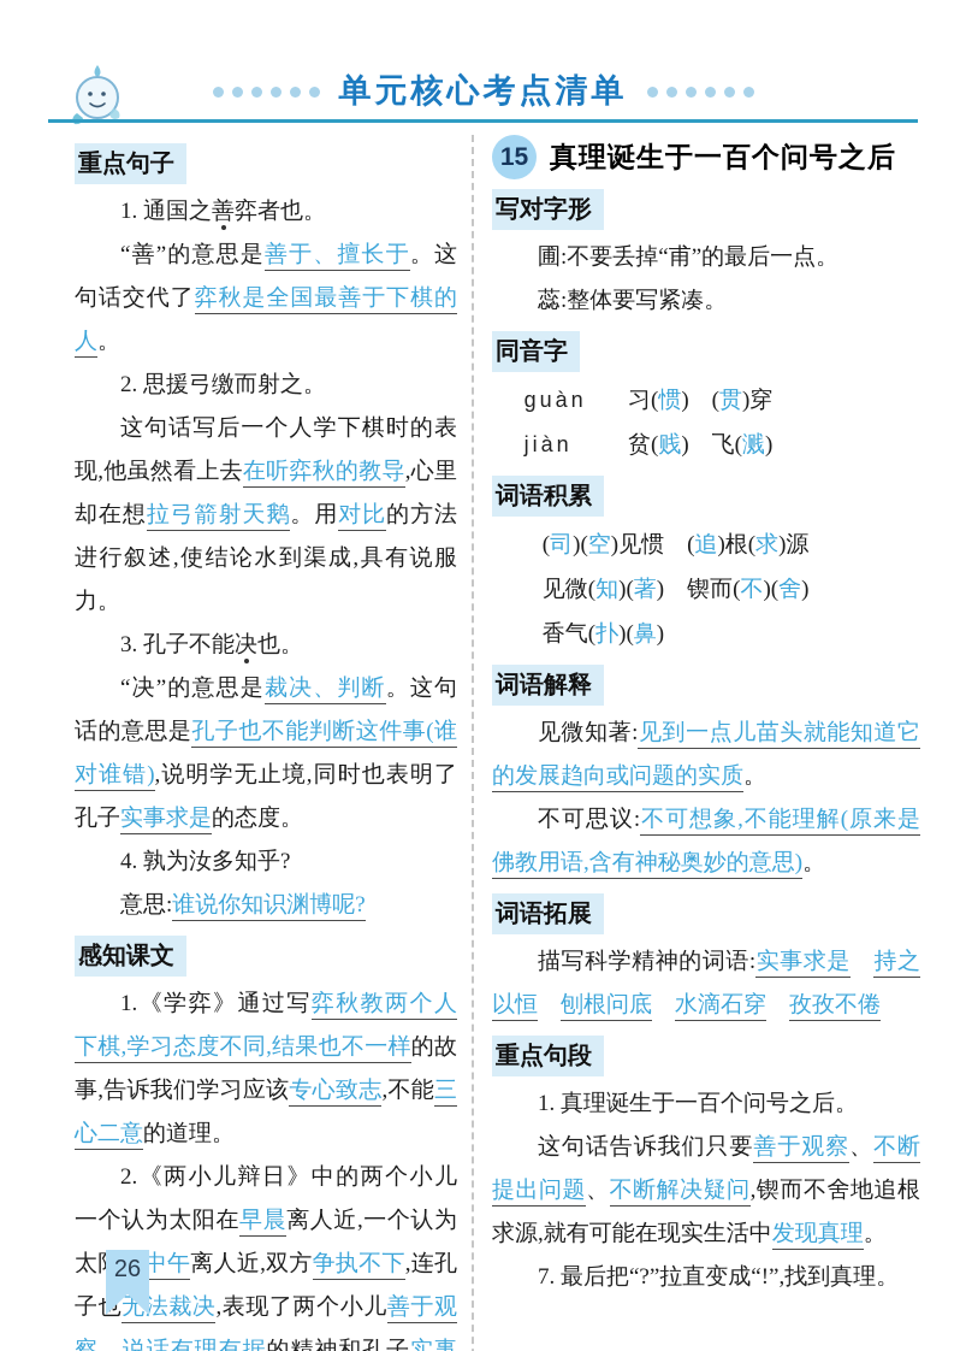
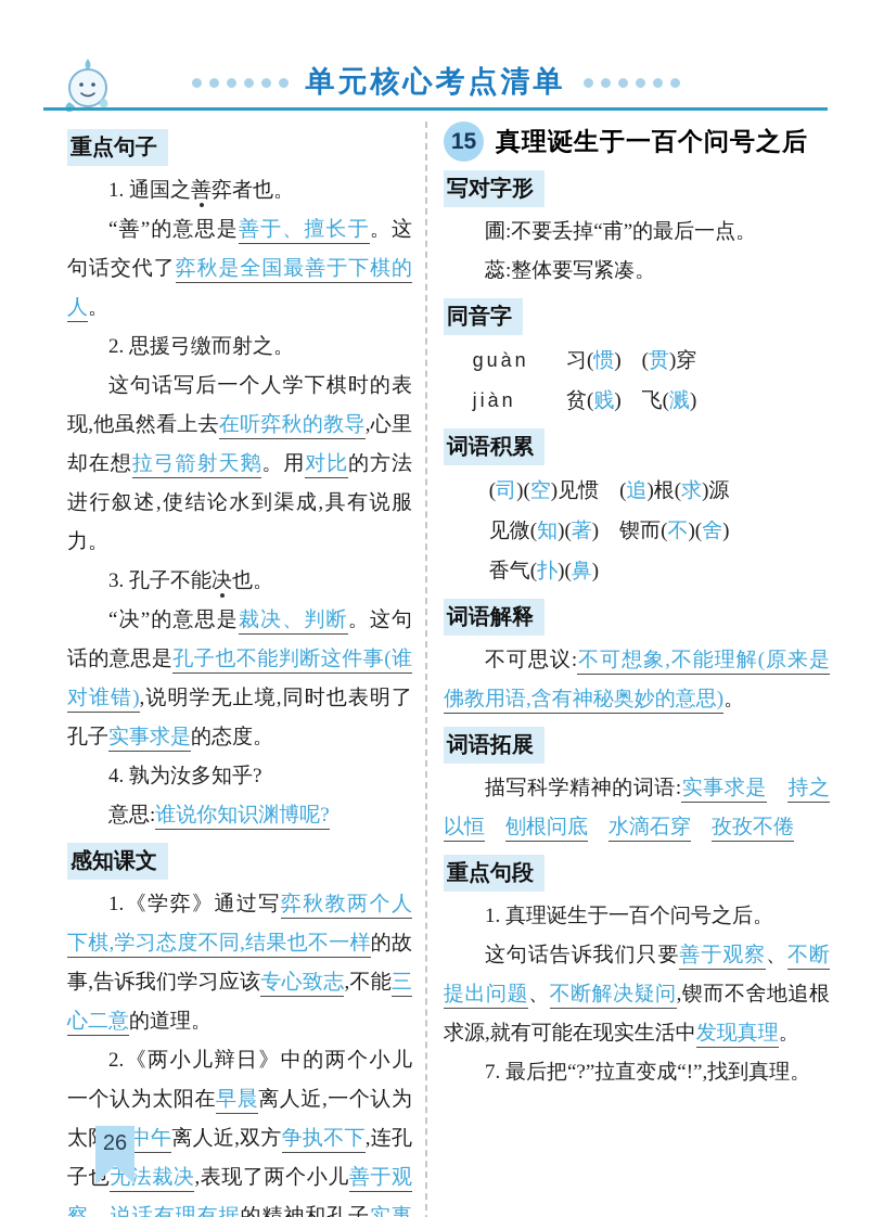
  单元核心考点清单
  重点句子
  1. 通国之善弈者也。
  “善”的意思是善于、擅长于。这句话交代了弈秋是全国最善于下棋的人。
  2. 思援弓缴而射之。
  这句话写后一个人学下棋时的表现,他虽然看上去在听弈秋的教导,心里却在想拉弓箭射天鹅。用对比的方法进行叙述,使结论水到渠成,具有说服力。
  3. 孔子不能决也。
  “决”的意思是裁决、判断。这句话的意思是孔子也不能判断这件事(谁对谁错),说明学无止境,同时也表明了孔子实事求是的态度。
  4. 孰为汝多知乎?
  意思:谁说你知识渊博呢?
  感知课文
  1.《学弈》通过写弈秋教两个人下棋,学习态度不同,结果也不一样的故事,告诉我们学习应该专心致志,不能三心二意的道理。
  2.《两小儿辩日》中的两个小儿一个认为太阳在早晨离人近,一个认为太 中午离人近,双方争执不下,连孔子 无法裁决,表现了两个小儿善于观
  15
  真理诞生于一百个问号之后
  写对字形
  圃:不要丢掉“甫”的最后一点。
  蕊:整体要写紧凑。
  同音字
  guàn 习(惯) (贯)穿
  jiàn 贫(贱) 飞(溅)
  词语积累
  (司)(空)见惯 (追)根(求)源
  见微(知)(著) 锲而(不)(舍)
  香气(扑)(鼻)
  词语解释
- 见微知著:见到一点儿苗头就能知道它的发展趋向或问题的实质。
  不可思议:不可想象,不能理解(原来是佛教用语,含有神秘奥妙的意思)。
  词语拓展
  描写科学精神的词语:实事求是 持之以恒 刨根问底 水滴石穿 孜孜不倦
  重点句段
  1. 真理诞生于一百个问号之后。
  这句话告诉我们只要善于观察、不断提出问题、不断解决疑问,锲而不舍地追根求源,就有可能在现实生活中发现真理。
  7. 最后把“?”拉直变成“!”,找到真理。
  26
